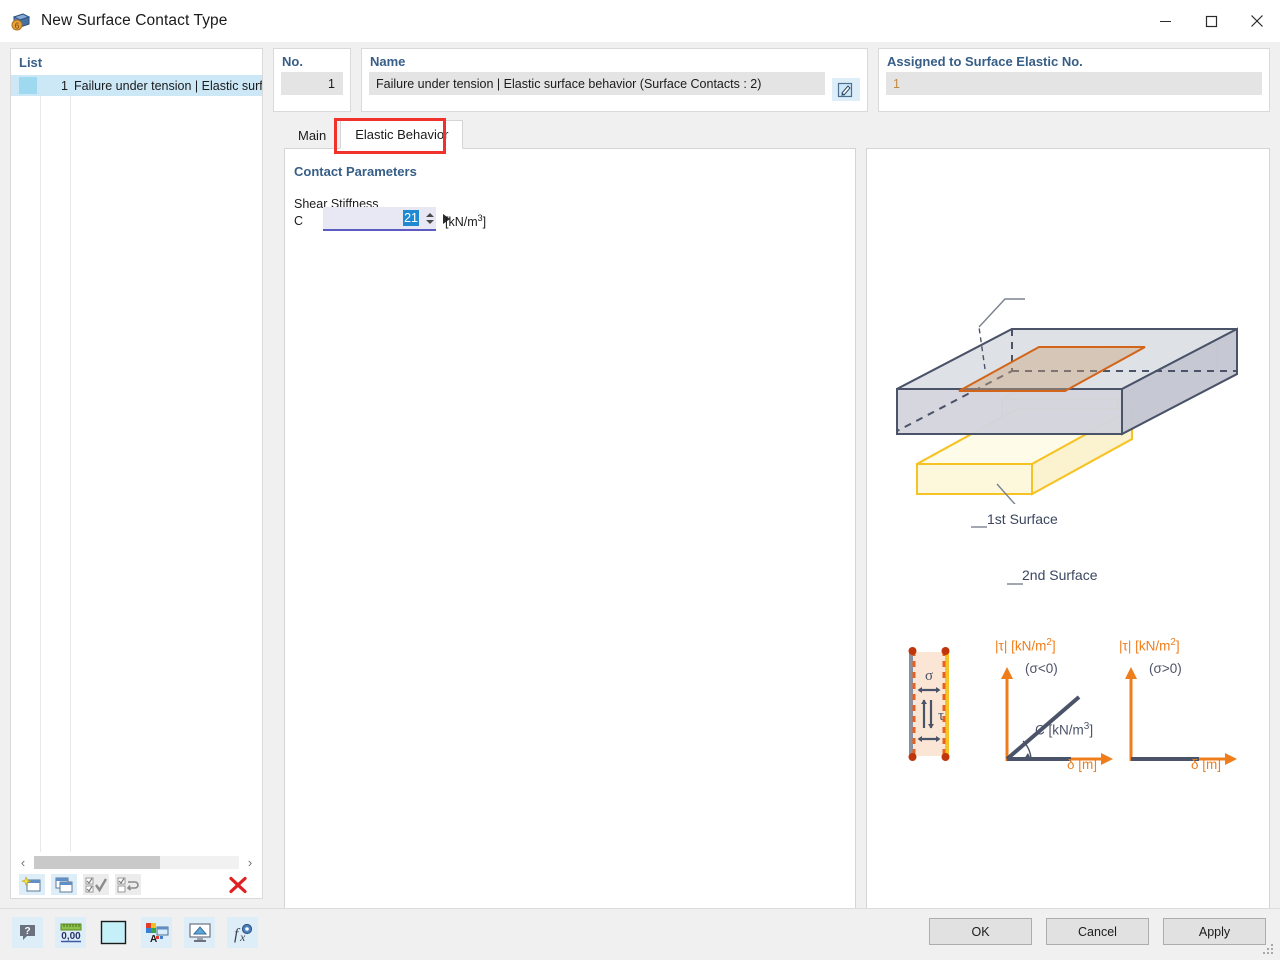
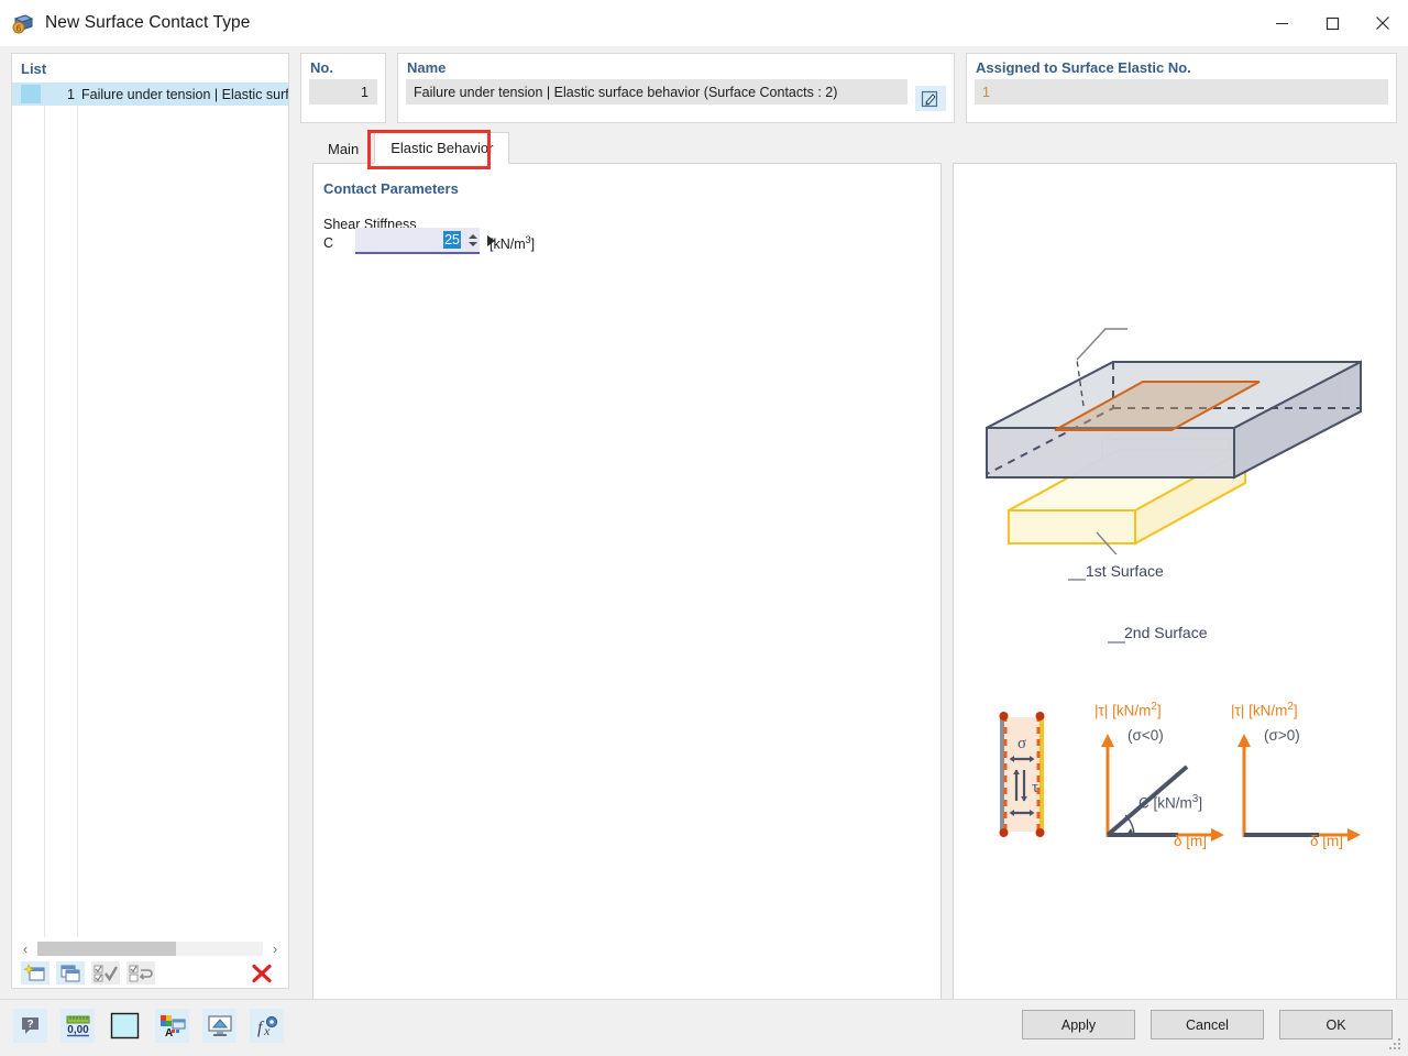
  6
  New Surface Contact Type
  List
  1
  Failure under tension | Elastic surf
  ‹
  ›
  No.
  1
  Name
  Failure under tension | Elastic surface behavior (Surface Contacts : 2)
  Assigned to Surface Elastic No.
  1
  Main
  Elastic Behavior
  Contact Parameters
  Shear Stiffness
  C
- 21
+ 25
  [kN/m3]
  1st Surface
  2nd Surface
  σ
  τ
  |τ| [kN/m2]
  (σ<0)
  C [kN/m3]
  δ [m]
  |τ| [kN/m2]
  (σ>0)
  δ [m]
  ?
  0,00
  A
  f
  x
- OK
+ Apply
  Cancel
- Apply
+ OK
